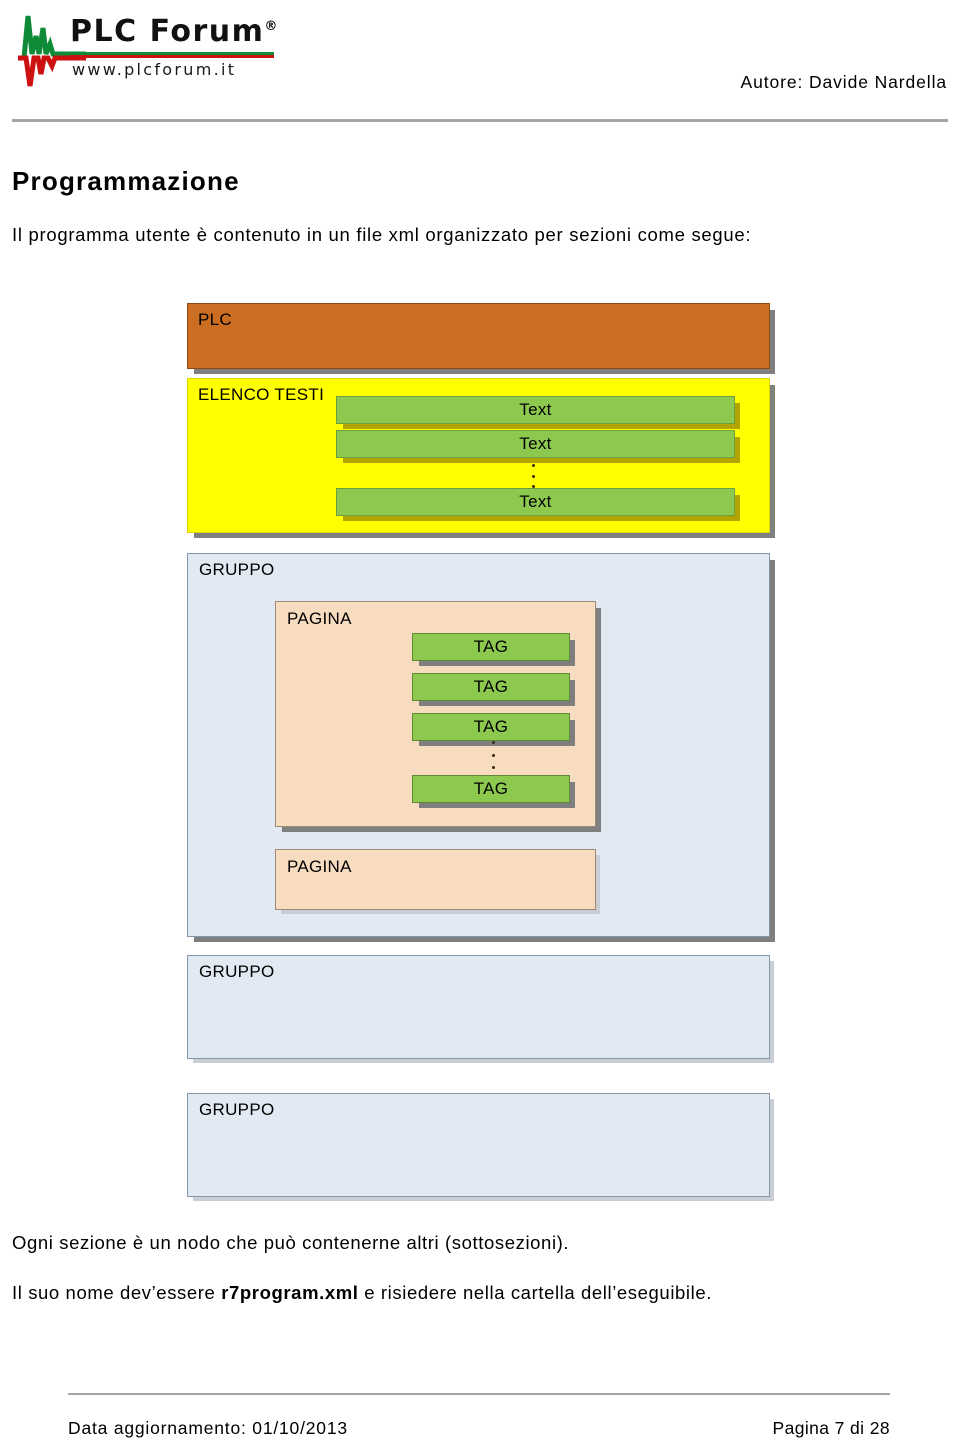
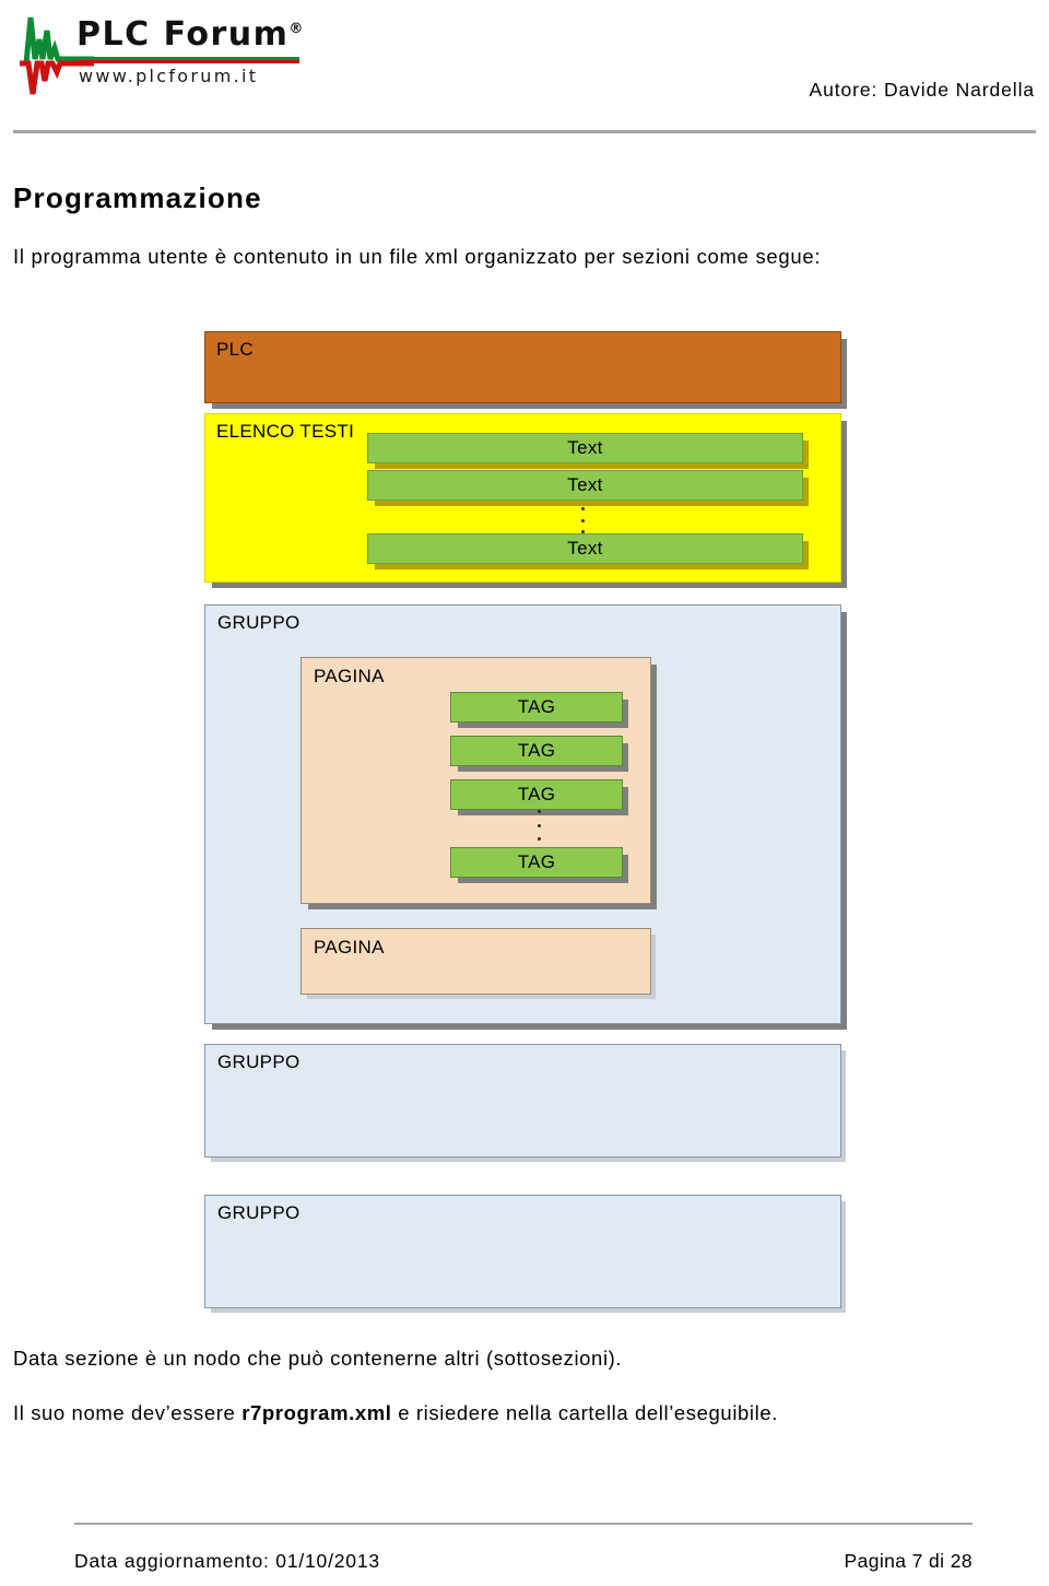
  PLC Forum®
  www.plcforum.it
  Autore: Davide Nardella
  Programmazione
  Il programma utente è contenuto in un file xml organizzato per sezioni come segue:
  PLC
  ELENCO TESTI
  Text
  Text
  Text
  GRUPPO
  PAGINA
  TAG
  TAG
  TAG
  TAG
  PAGINA
  GRUPPO
  GRUPPO
- Ogni sezione è un nodo che può contenerne altri (sottosezioni).
+ Data sezione è un nodo che può contenerne altri (sottosezioni).
  Il suo nome dev’essere r7program.xml e risiedere nella cartella dell’eseguibile.
  Data aggiornamento: 01/10/2013
  Pagina 7 di 28
